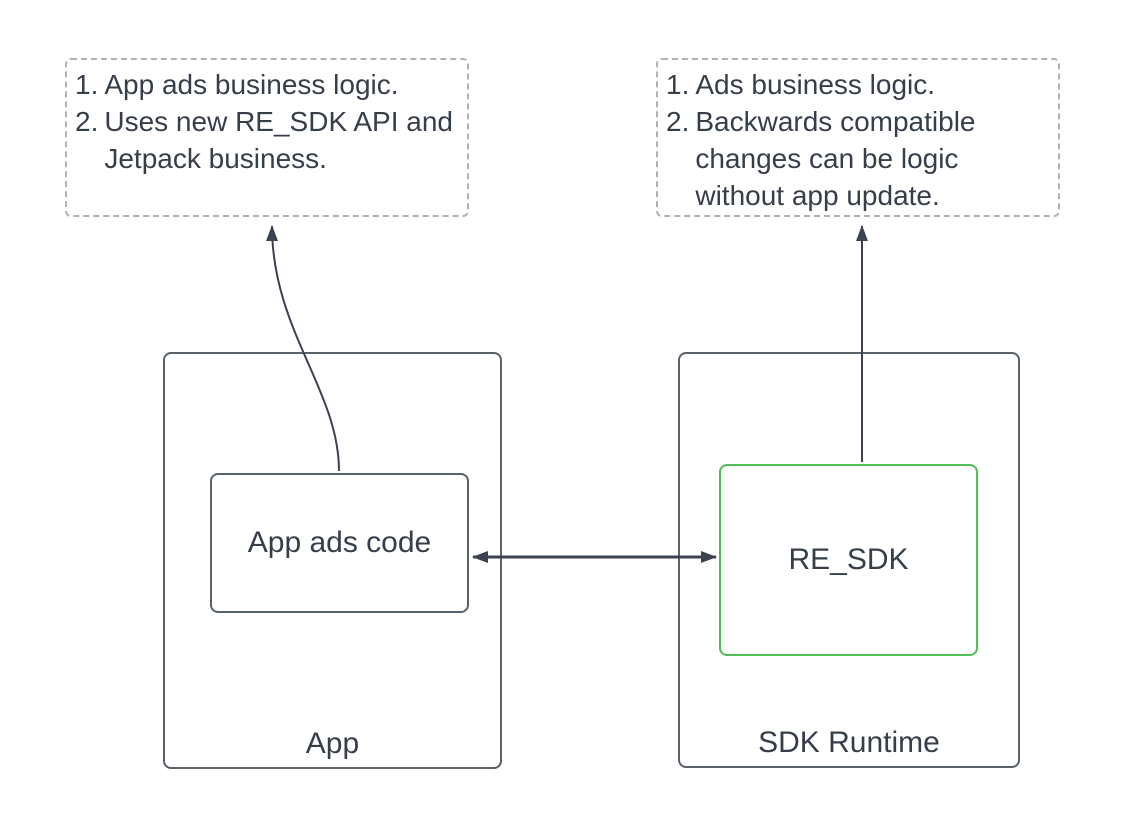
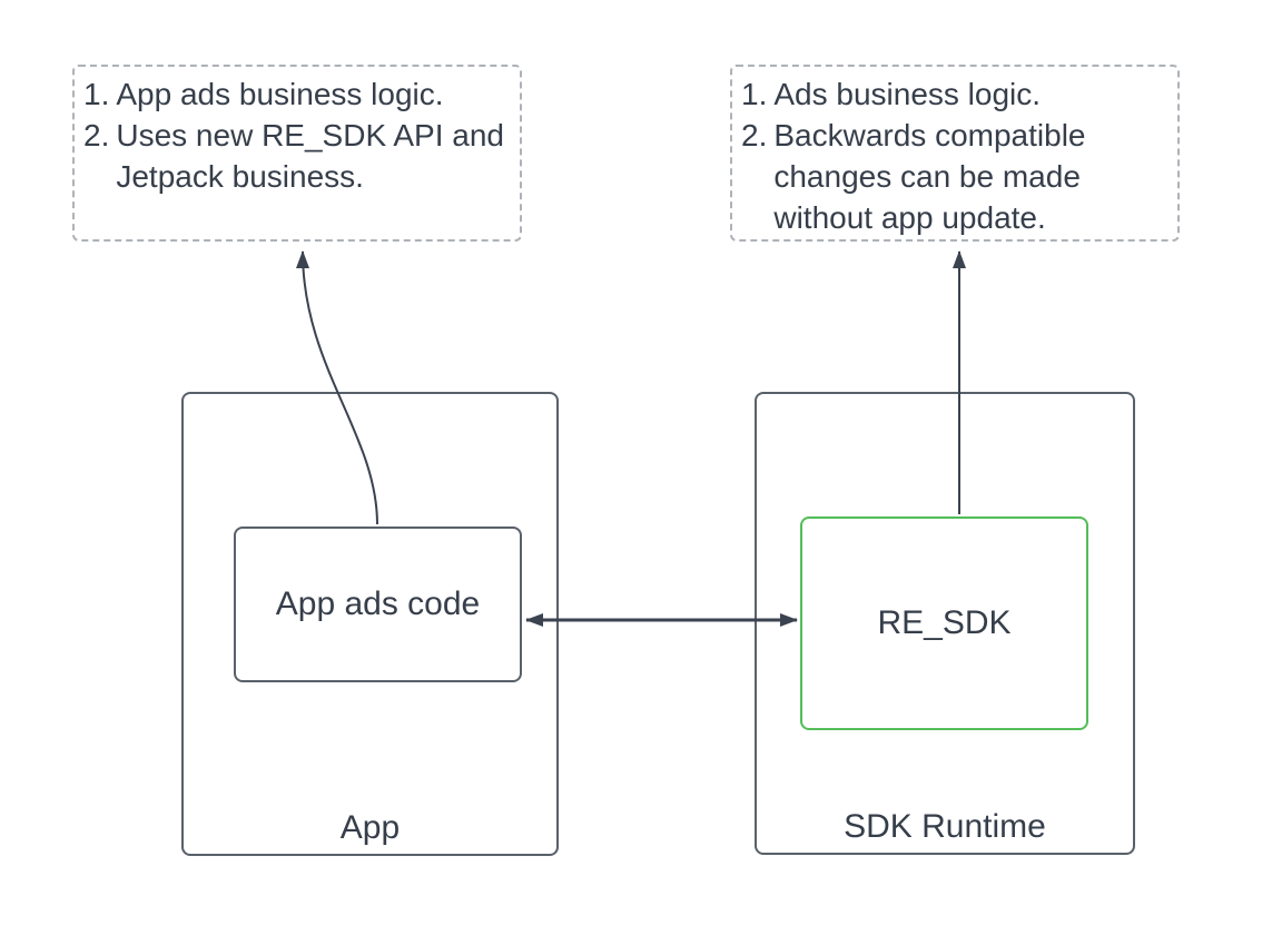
  1.
  App ads business logic.
  2.
  Uses new RE_SDK API and Jetpack business.
  1.
  Ads business logic.
  2.
- Backwards compatible changes can be logic without app update.
+ Backwards compatible changes can be made without app update.
  App
  SDK Runtime
  App ads code
  RE_SDK
